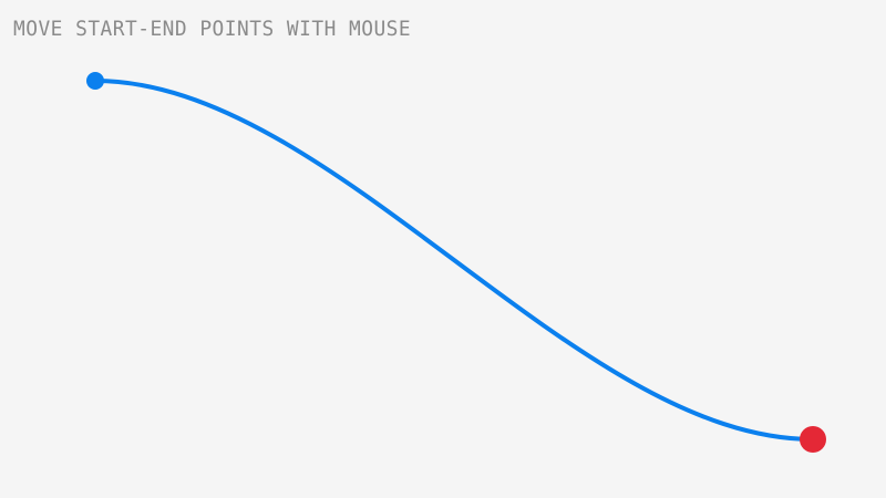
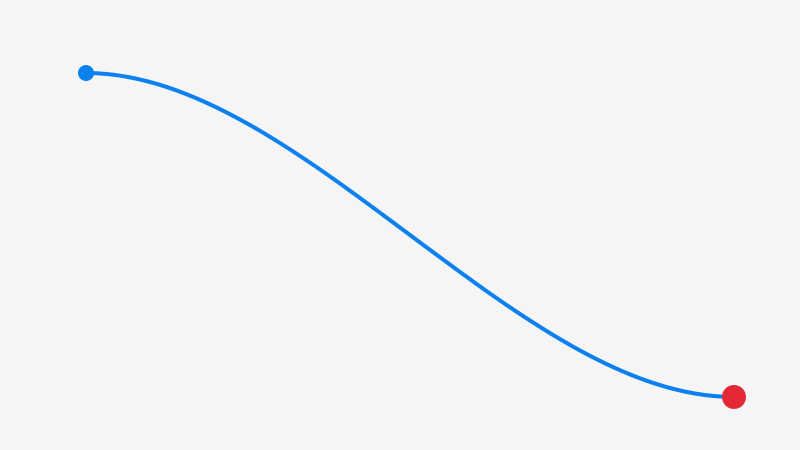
- MOVE START-END POINTS WITH MOUSE
